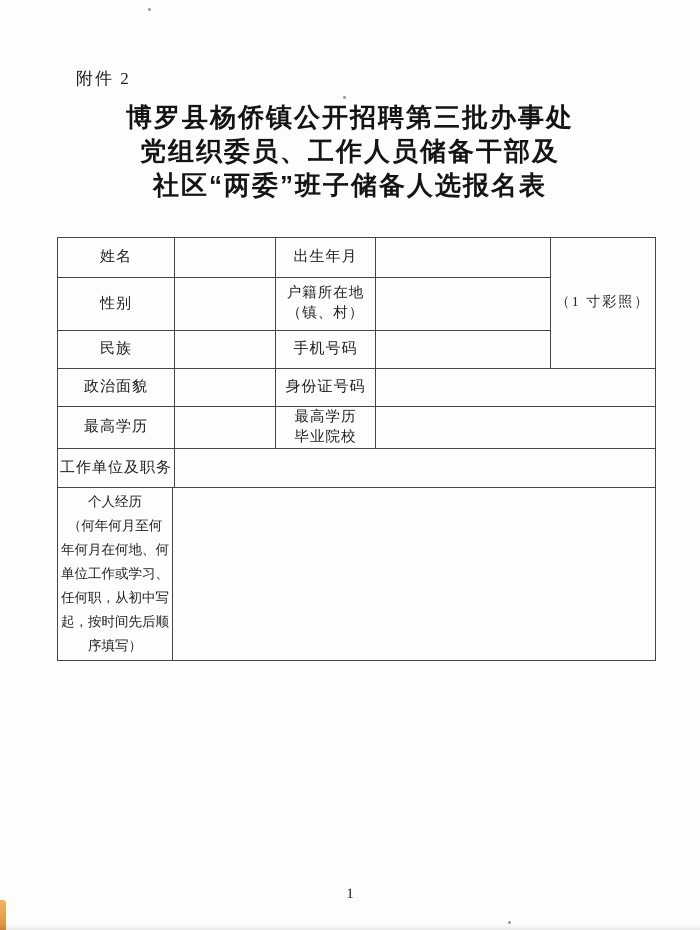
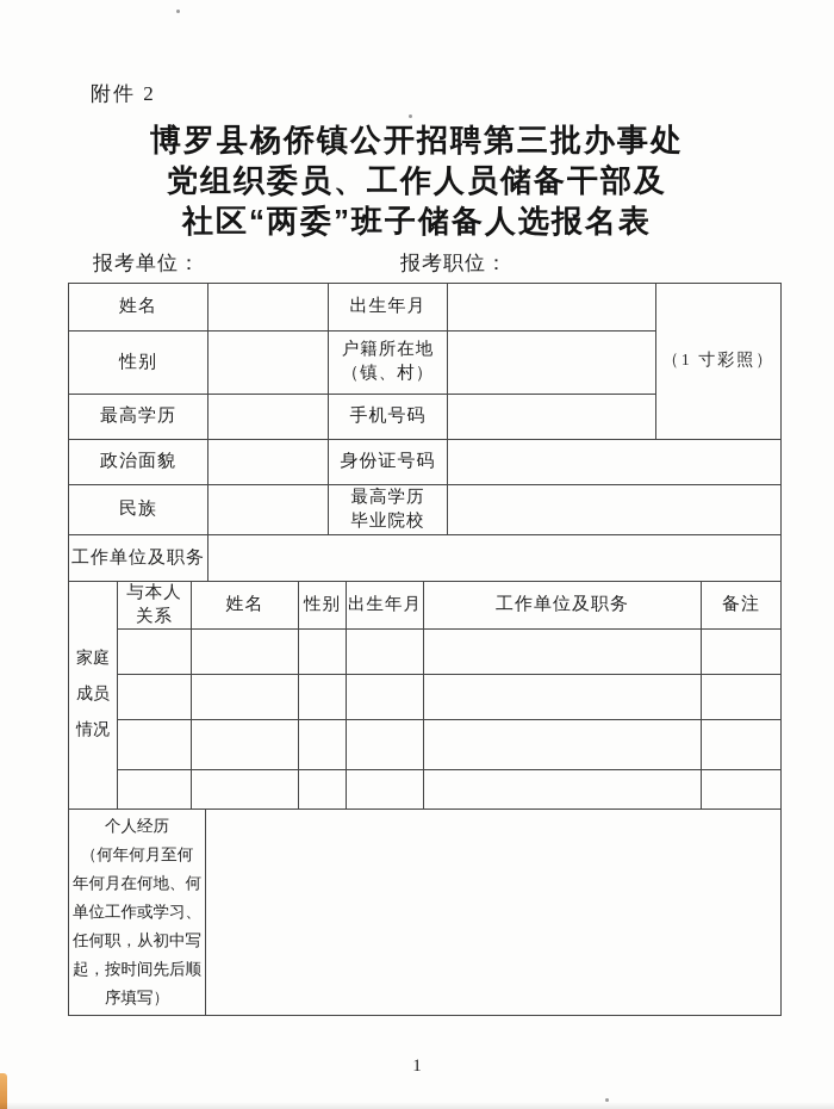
  附件 2
  博罗县杨侨镇公开招聘第三批办事处
  党组织委员、工作人员储备干部及
  社区“两委”班子储备人选报名表
+ 报考单位：
+ 报考职位：
  姓名		出生年月		（1 寸彩照）
  性别		户籍所在地 （镇、村）
- 民族		手机号码
+ 最高学历		手机号码
  政治面貌		身份证号码
- 最高学历		最高学历 毕业院校
+ 民族		最高学历 毕业院校
  工作单位及职务
+ 家庭 成员 情况	与本人 关系	姓名	性别	出生年月	工作单位及职务	备注
  个人经历 （何年何月至何 年何月在何地、何 单位工作或学习、 任何职，从初中写 起，按时间先后顺 序填写）
  1
